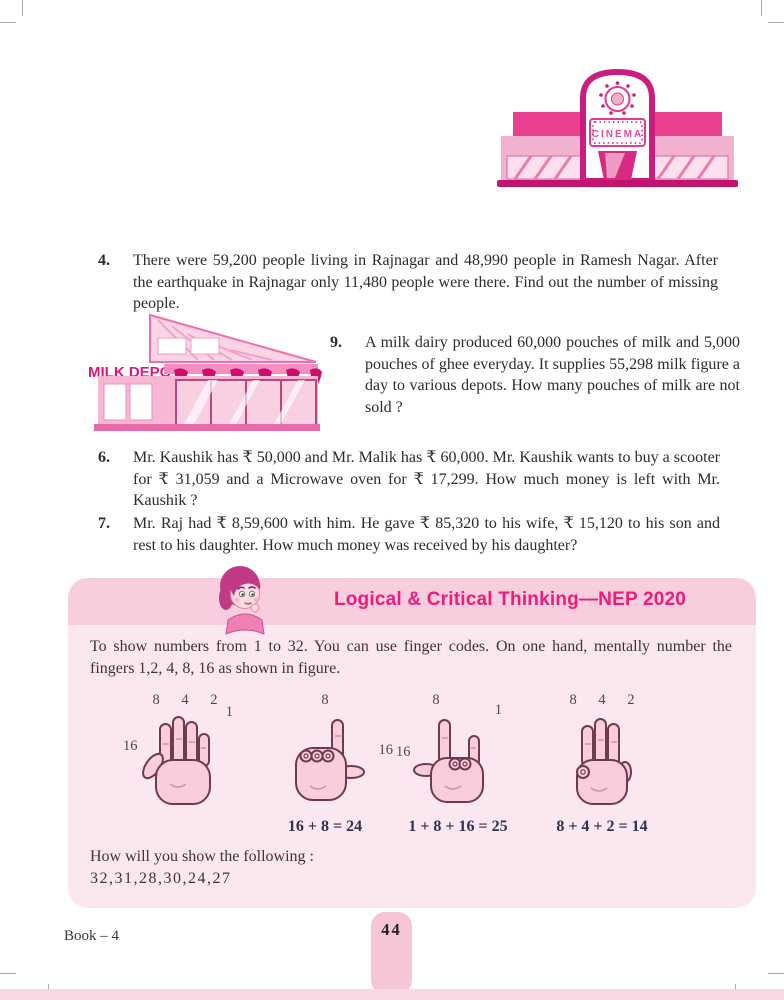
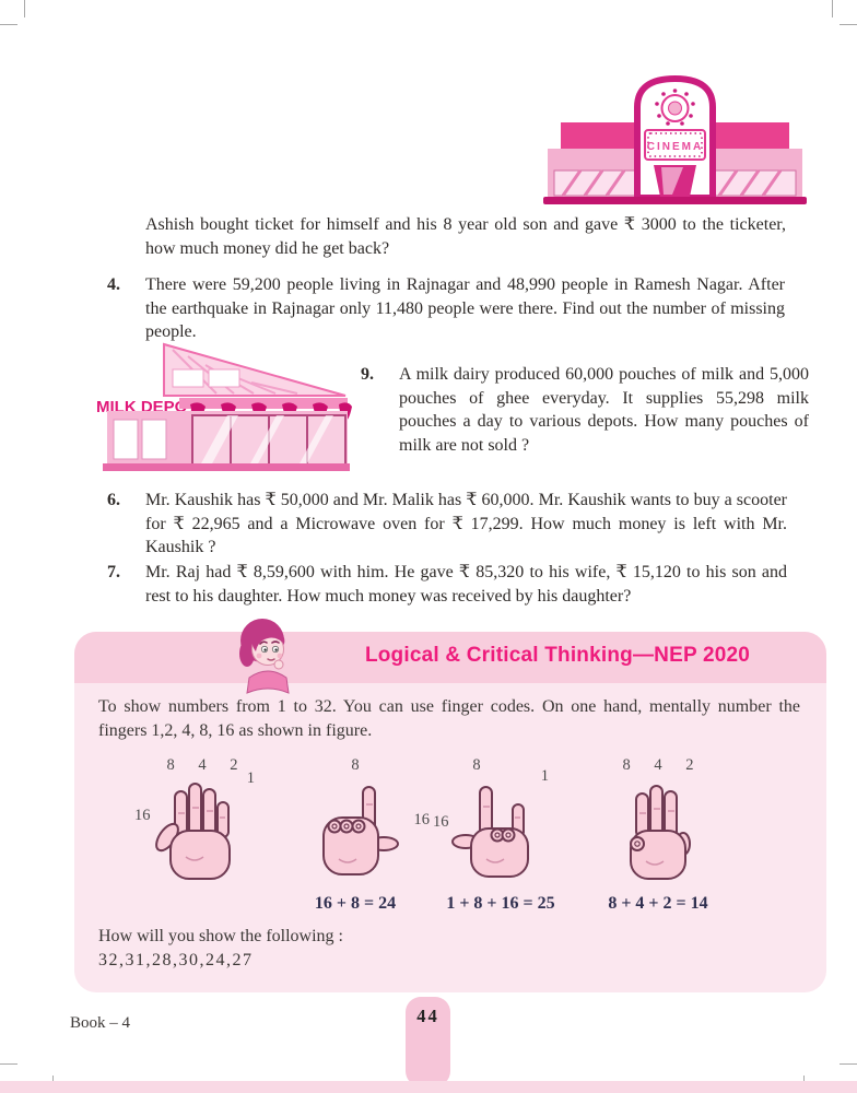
  CINEMA
  MILK DEP
+ Ashish bought ticket for himself and his 8 year old son and gave ₹ 3000 to the ticketer, how much money did he get back?
  4.
  There were 59,200 people living in Rajnagar and 48,990 people in Ramesh Nagar. After the earthquake in Rajnagar only 11,480 people were there. Find out the number of missing people.
  9.
- A milk dairy produced 60,000 pouches of milk and 5,000 pouches of ghee everyday. It supplies 55,298 milk figure a day to various depots. How many pouches of milk are not sold ?
+ A milk dairy produced 60,000 pouches of milk and 5,000 pouches of ghee everyday. It supplies 55,298 milk pouches a day to various depots. How many pouches of milk are not sold ?
  6.
- Mr. Kaushik has ₹ 50,000 and Mr. Malik has ₹ 60,000. Mr. Kaushik wants to buy a scooter for ₹ 31,059 and a Microwave oven for ₹ 17,299. How much money is left with Mr. Kaushik ?
+ Mr. Kaushik has ₹ 50,000 and Mr. Malik has ₹ 60,000. Mr. Kaushik wants to buy a scooter for ₹ 22,965 and a Microwave oven for ₹ 17,299. How much money is left with Mr. Kaushik ?
  7.
  Mr. Raj had ₹ 8,59,600 with him. He gave ₹ 85,320 to his wife, ₹ 15,120 to his son and rest to his daughter. How much money was received by his daughter?
  Logical & Critical Thinking—NEP 2020
  To show numbers from 1 to 32. You can use finger codes. On one hand, mentally number the fingers 1,2, 4, 8, 16 as shown in figure.
  8 4 2
  1
  16
  8
  16
  8
  1
  16
  8 4 2
  16 + 8 = 24
  1 + 8 + 16 = 25
  8 + 4 + 2 = 14
  How will you show the following :
  32,31,28,30,24,27
  Book – 4
  44
